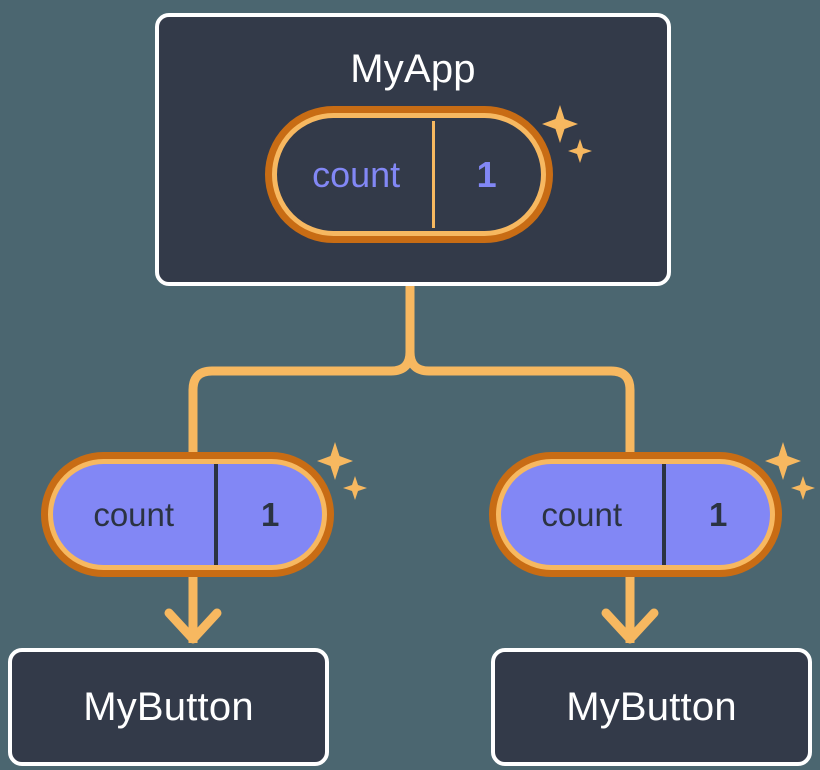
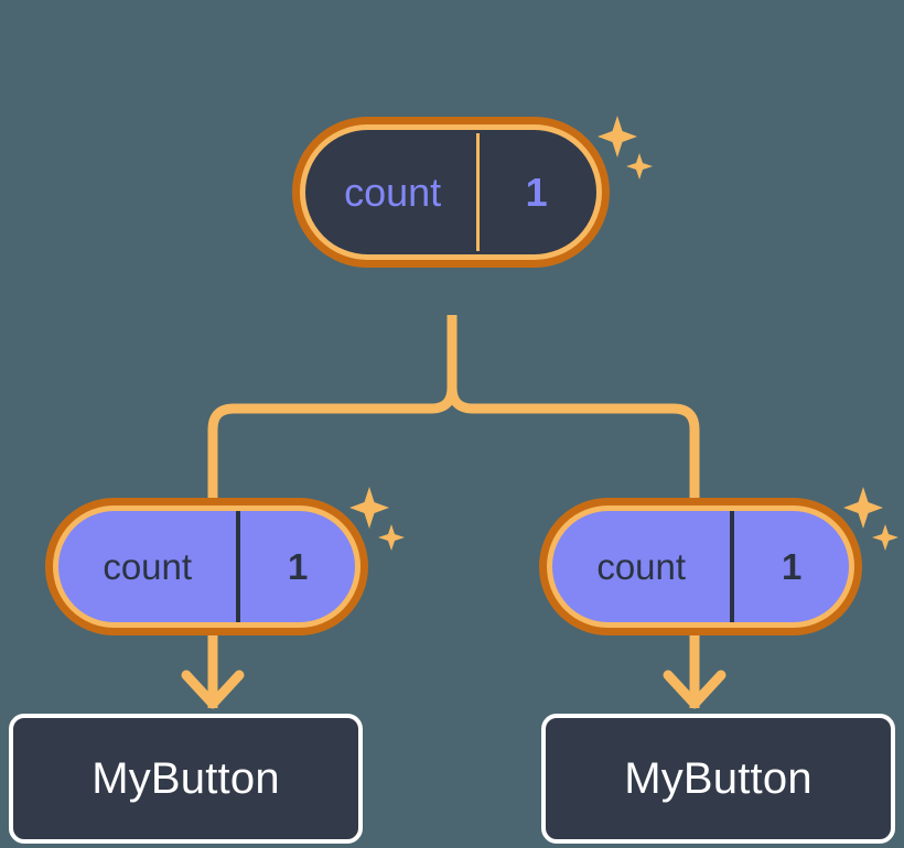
- MyApp
  count
  1
  count
  1
  count
  1
  MyButton
  MyButton
